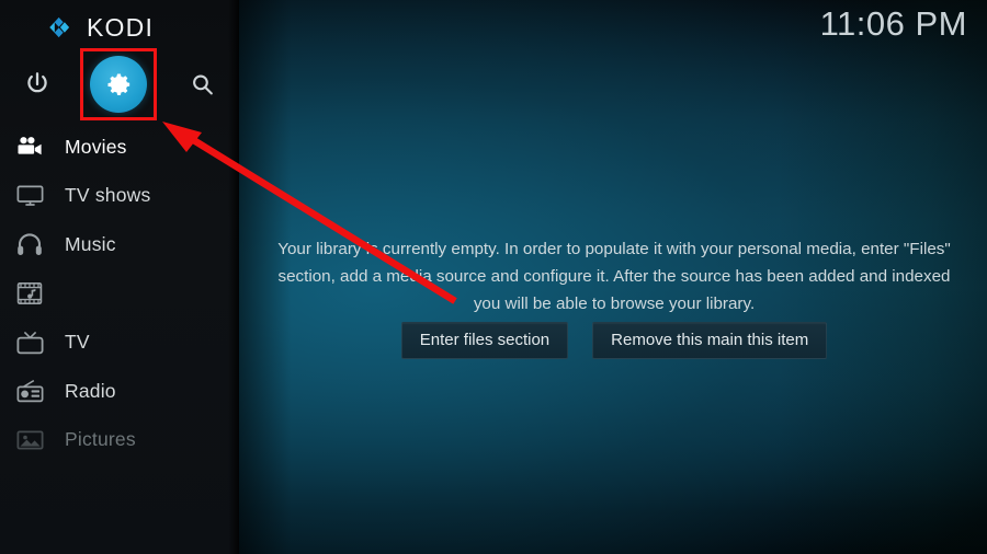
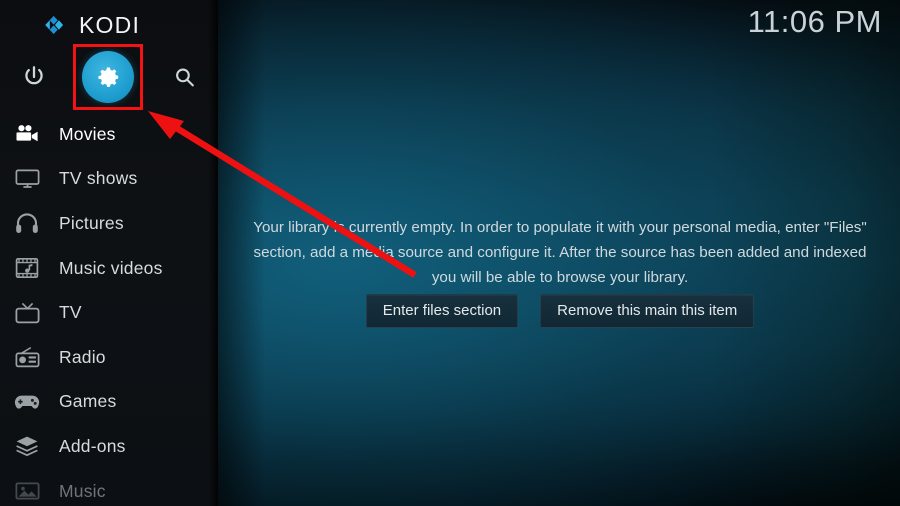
  11:06 PM
  Your library currently empty. In order to populate it with your personal media, enter "Files" section, add a mea source and configure it. After the source has been added and indexed you will be able to browse your library.
  Enter files section
  Remove this main this item
  KODI
  Movies
  TV shows
- Music
+ Pictures
+ Music videos
  TV
  Radio
+ Games
+ Add-ons
- Pictures
+ Music
